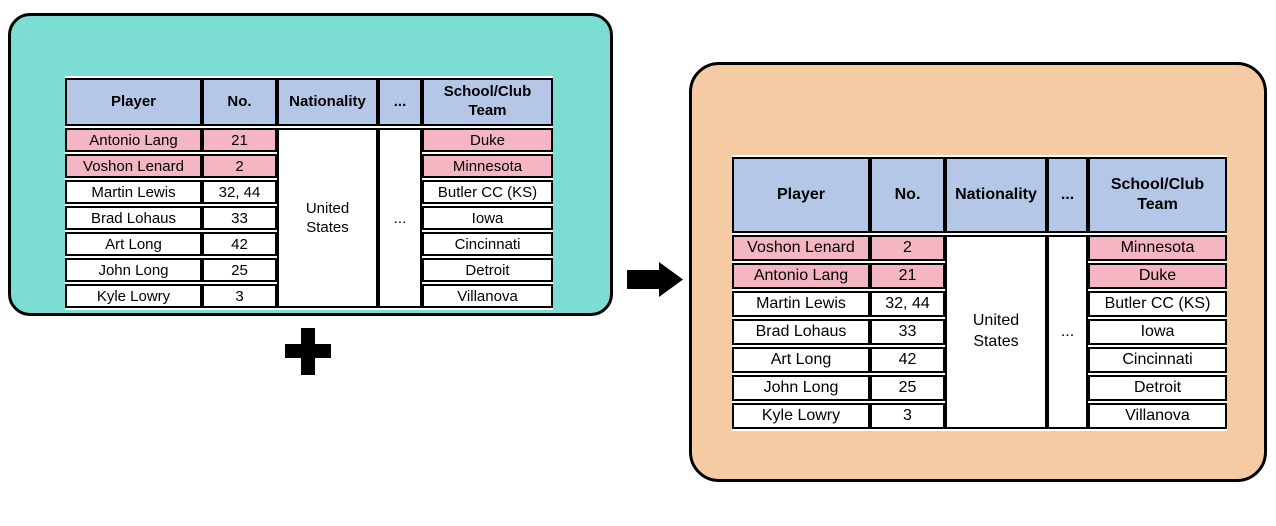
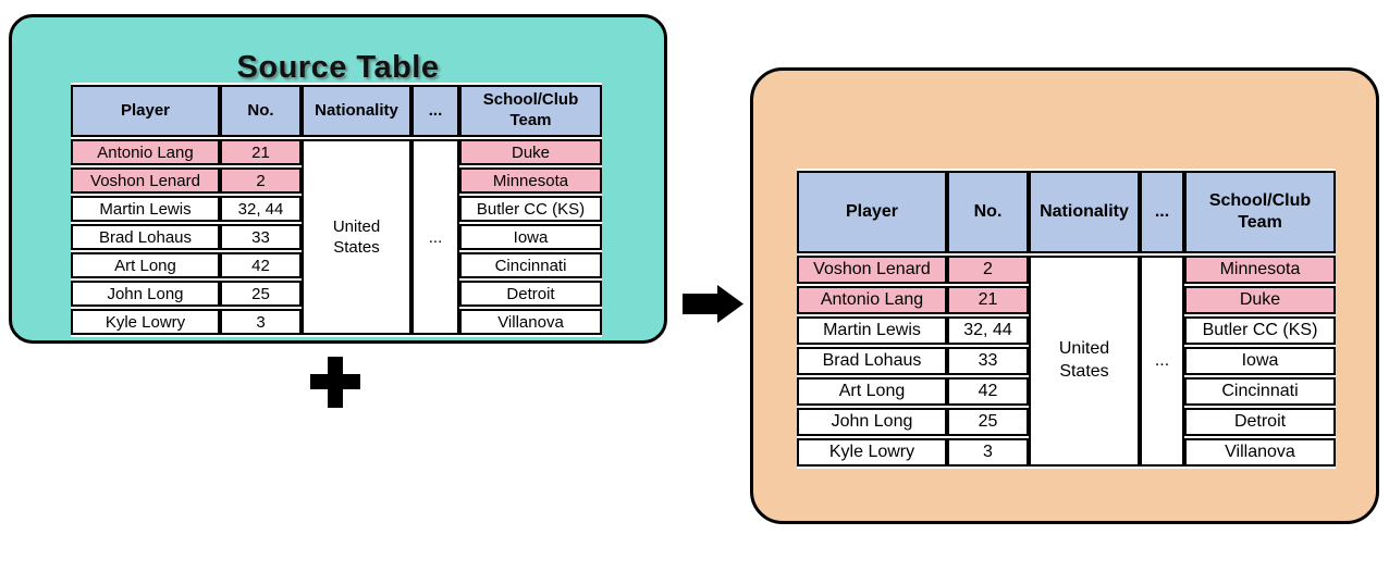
+ Source Table
  Player	No.	Nationality	...	School/Club Team
  Antonio Lang	21	United States	...	Duke
  Voshon Lenard	2	Minnesota
  Martin Lewis	32, 44	Butler CC (KS)
  Brad Lohaus	33	Iowa
  Art Long	42	Cincinnati
  John Long	25	Detroit
  Kyle Lowry	3	Villanova
  Player	No.	Nationality	...	School/Club Team
  Voshon Lenard	2	United States	...	Minnesota
  Antonio Lang	21	Duke
  Martin Lewis	32, 44	Butler CC (KS)
  Brad Lohaus	33	Iowa
  Art Long	42	Cincinnati
  John Long	25	Detroit
  Kyle Lowry	3	Villanova
